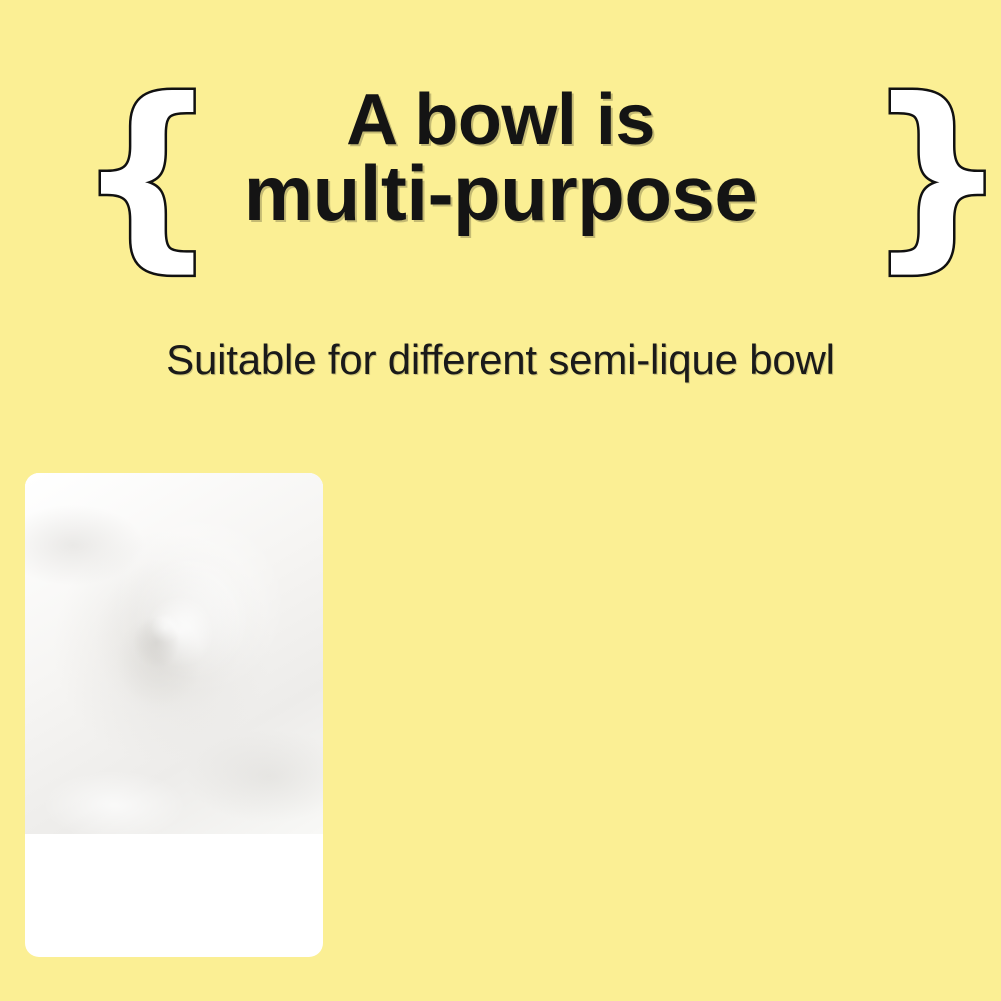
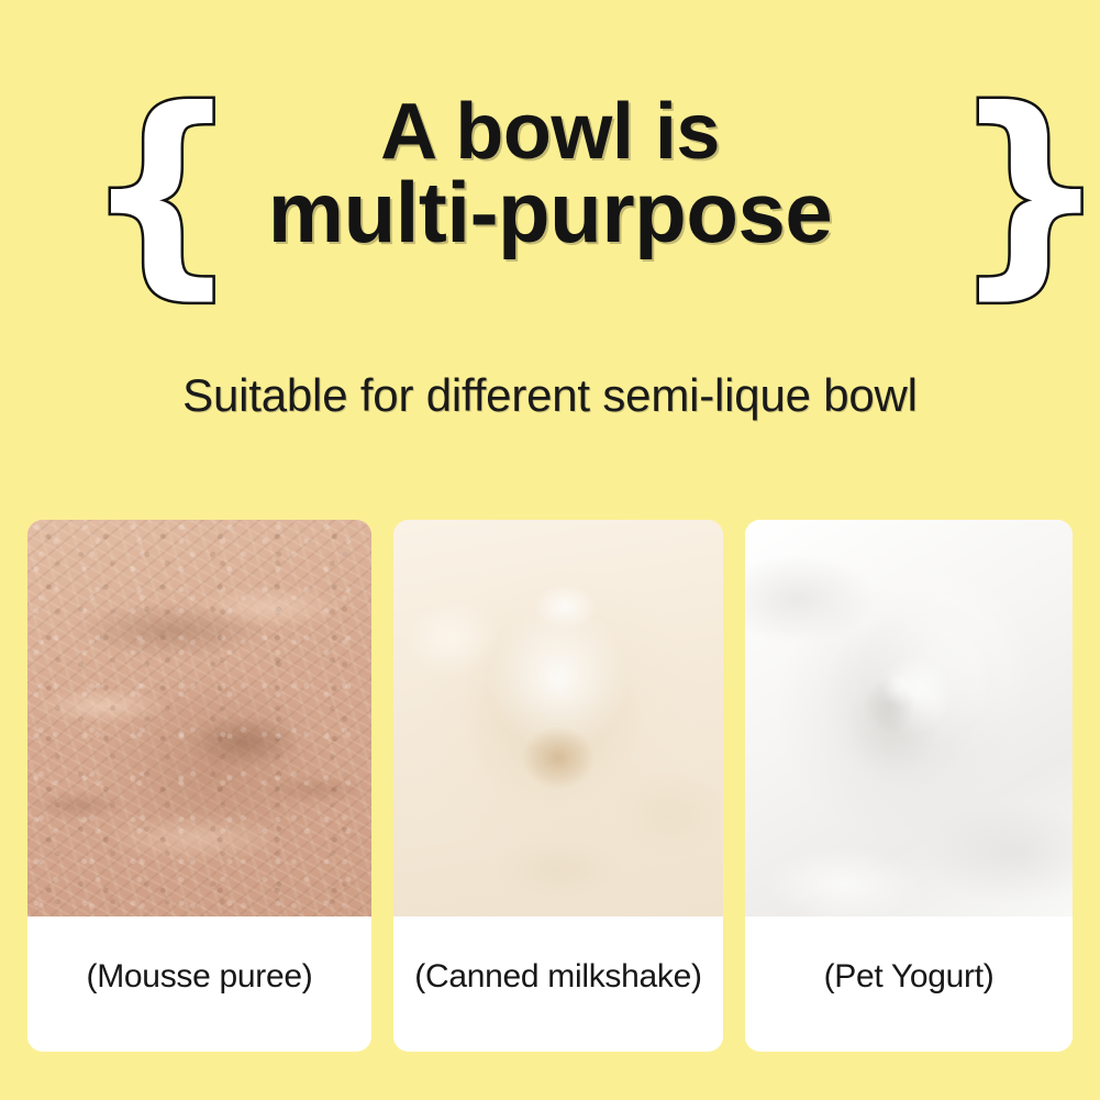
  A bowl is
  multi-purpose
  Suitable for different semi-lique bowl
+ (Mousse puree)
+ (Canned milkshake)
+ (Pet Yogurt)
